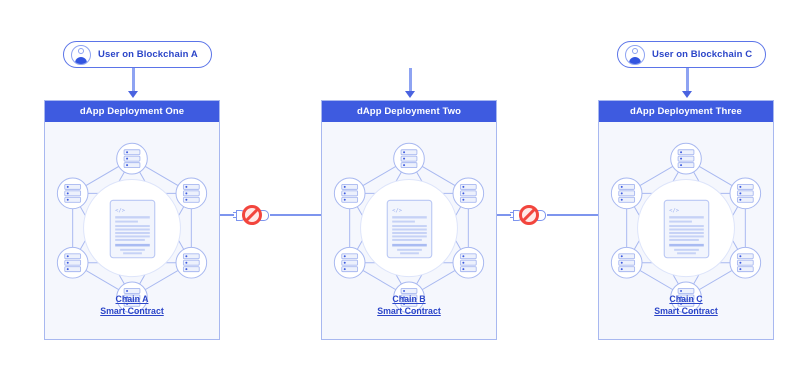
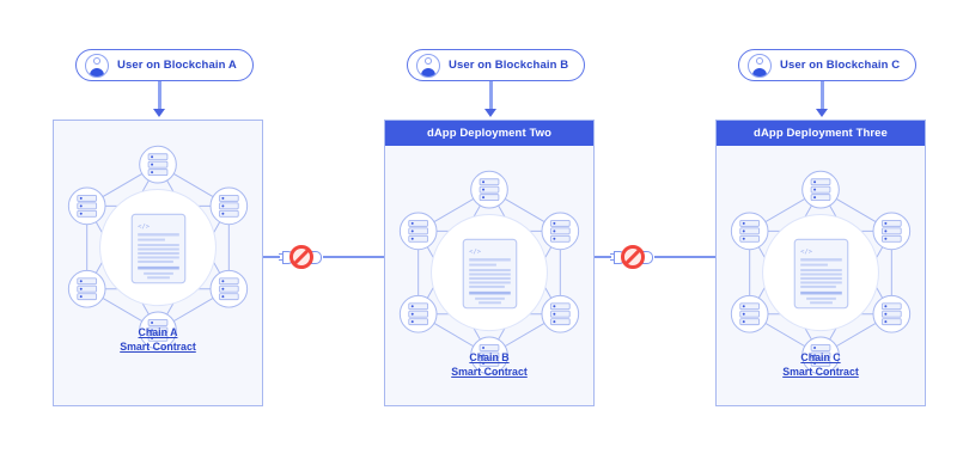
  User on Blockchain A
+ User on Blockchain B
  User on Blockchain C
- dApp Deployment One
  Chain A
  Smart Contract
  dApp Deployment Two
  Chain B
  Smart Contract
  dApp Deployment Three
  Chain C
  Smart Contract
